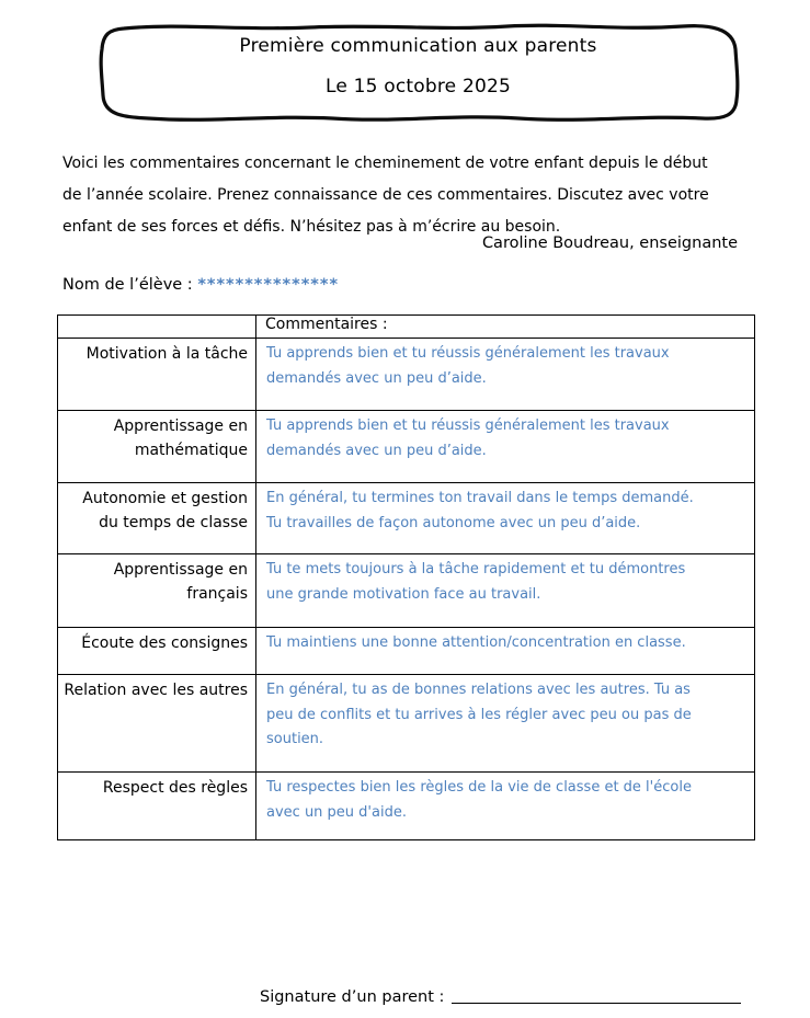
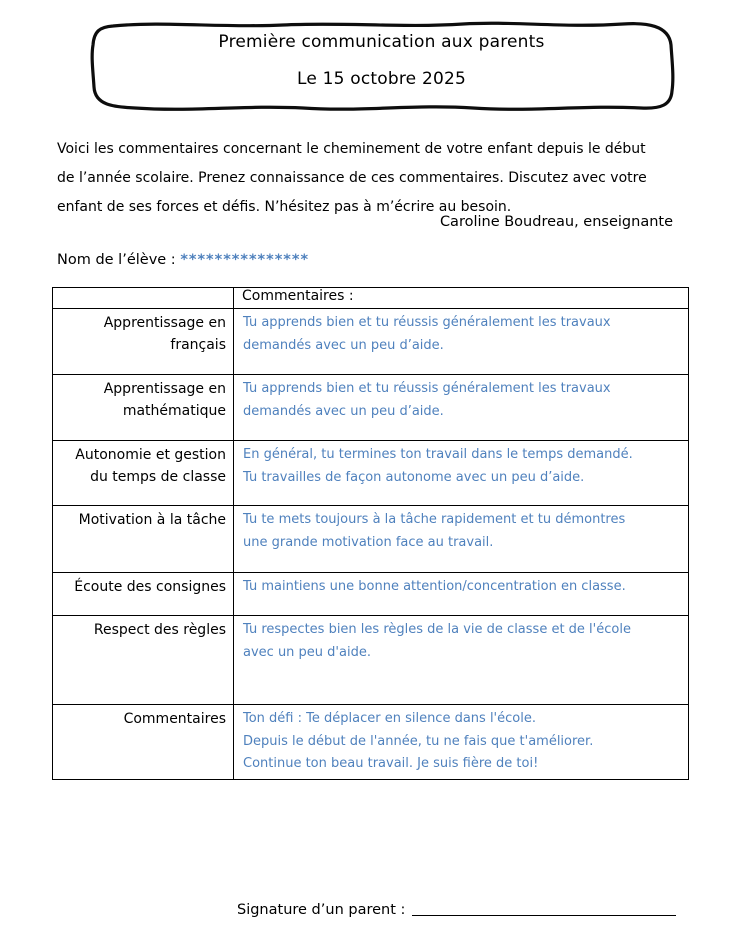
  Première communication aux parents
  Le 15 octobre 2025
  Voici les commentaires concernant le cheminement de votre enfant depuis le début
  de l’année scolaire. Prenez connaissance de ces commentaires. Discutez avec votre
  enfant de ses forces et défis. N’hésitez pas à m’écrire au besoin.
  Caroline Boudreau, enseignante
  Nom de l’élève : ***************
  	Commentaires :
- Motivation à la tâche	Tu apprends bien et tu réussis généralement les travaux demandés avec un peu d’aide.
+ Apprentissage en français	Tu apprends bien et tu réussis généralement les travaux demandés avec un peu d’aide.
  Apprentissage en mathématique	Tu apprends bien et tu réussis généralement les travaux demandés avec un peu d’aide.
  Autonomie et gestion du temps de classe	En général, tu termines ton travail dans le temps demandé. Tu travailles de façon autonome avec un peu d’aide.
- Apprentissage en français	Tu te mets toujours à la tâche rapidement et tu démontres une grande motivation face au travail.
+ Motivation à la tâche	Tu te mets toujours à la tâche rapidement et tu démontres une grande motivation face au travail.
  Écoute des consignes	Tu maintiens une bonne attention/concentration en classe.
- Relation avec les autres	En général, tu as de bonnes relations avec les autres. Tu as peu de conflits et tu arrives à les régler avec peu ou pas de soutien.
  Respect des règles	Tu respectes bien les règles de la vie de classe et de l'école avec un peu d'aide.
+ Commentaires	Ton défi : Te déplacer en silence dans l'école. Depuis le début de l'année, tu ne fais que t'améliorer. Continue ton beau travail. Je suis fière de toi!
  Signature d’un parent :
